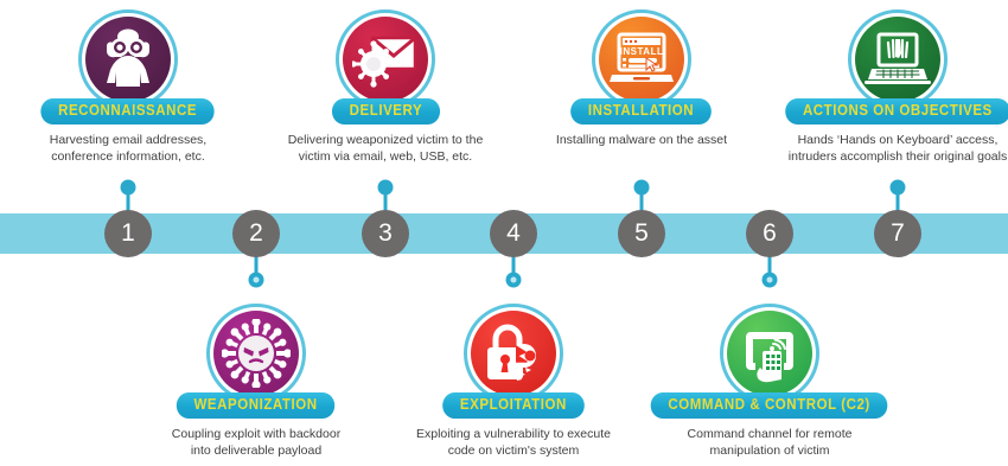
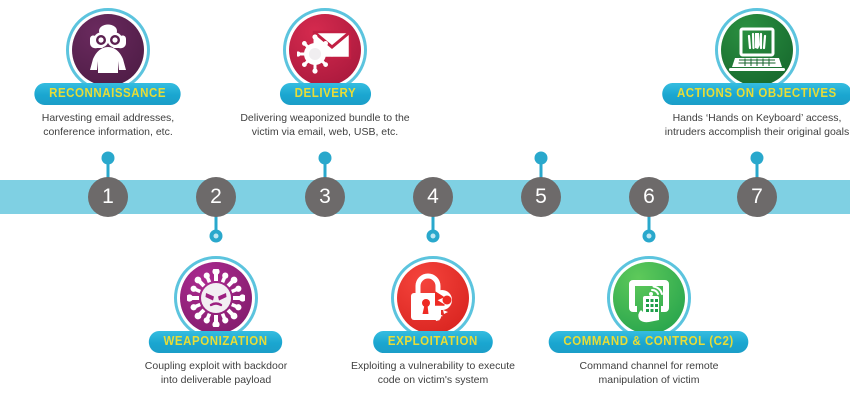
  RECONNAISSANCE
  Harvesting email addresses,
  conference information, etc.
  DELIVERY
- Delivering weaponized victim to the
+ Delivering weaponized bundle to the
  victim via email, web, USB, etc.
- INSTALL
- INSTALLATION
- Installing malware on the asset
  ACTIONS ON OBJECTIVES
  Hands ‘Hands on Keyboard’ access,
  intruders accomplish their original goals
  WEAPONIZATION
  Coupling exploit with backdoor
  into deliverable payload
  EXPLOITATION
  Exploiting a vulnerability to execute
  code on victim's system
  COMMAND & CONTROL (C2)
  Command channel for remote
  manipulation of victim
  1
  2
  3
  4
  5
  6
  7
